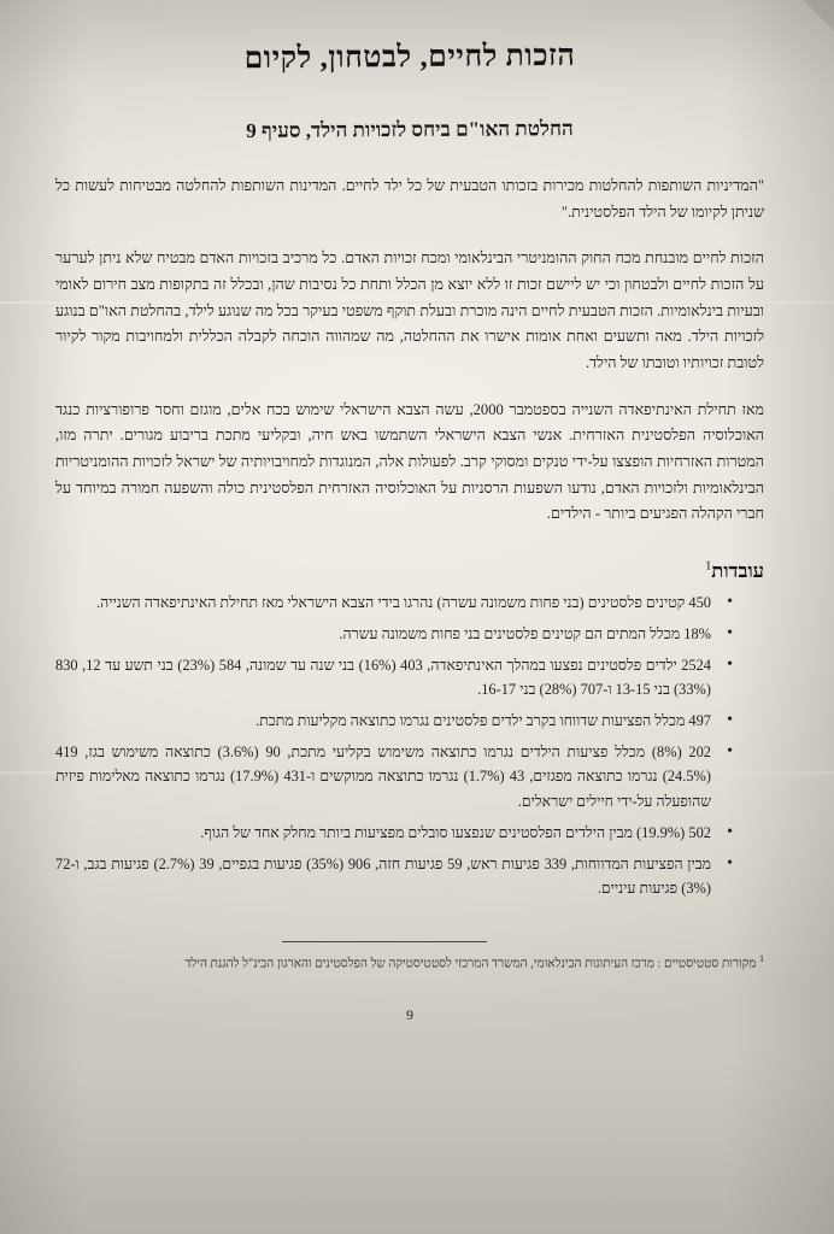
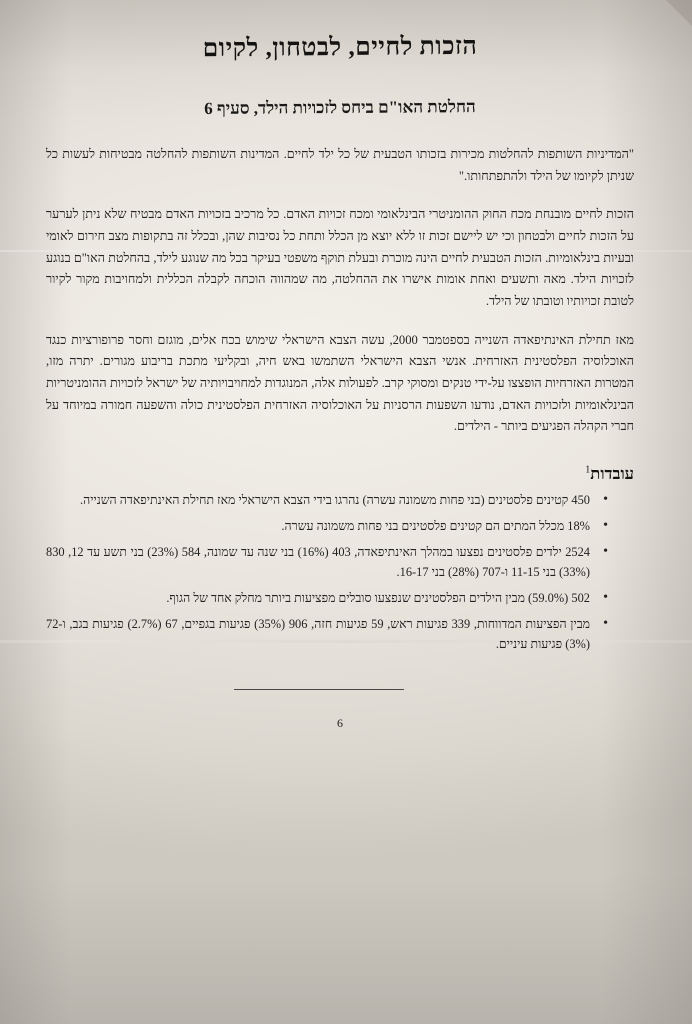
  הזכות לחיים, לבטחון, לקיום
- החלטת האו"ם ביחס לזכויות הילד, סעיף 9
+ החלטת האו"ם ביחס לזכויות הילד, סעיף 6
- "המדיניות השותפות להחלטות מכירות בזכותו הטבעית של כל ילד לחיים. המדינות השותפות להחלטה מבטיחות לעשות כל שניתן לקיומו של הילד הפלסטינית."
+ "המדיניות השותפות להחלטות מכירות בזכותו הטבעית של כל ילד לחיים. המדינות השותפות להחלטה מבטיחות לעשות כל שניתן לקיומו של הילד ולהתפתחותו."
  הזכות לחיים מובנחת מכח החוק ההומניטרי הבינלאומי ומכח זכויות האדם. כל מרכיב בזכויות האדם מבטיח שלא ניתן לערער על הזכות לחיים ולבטחון וכי יש ליישם זכות זו ללא יוצא מן הכלל ותחת כל נסיבות שהן, ובכלל זה בתקופות מצב חירום לאומי ובעיות בינלאומיות. הזכות הטבעית לחיים הינה מוכרת ובעלת תוקף משפטי בעיקר בכל מה שנוגע לילד, בהחלטת האו"ם בנוגע לזכויות הילד. מאה ותשעים ואחת אומות אישרו את ההחלטה, מה שמהווה הוכחה לקבלה הכללית ולמחויבות מקור לקיור לטובת זכויותיו וטובתו של הילד.
  מאז תחילת האינתיפאדה השנייה בספטמבר 2000, עשה הצבא הישראלי שימוש בכח אלים, מוגזם וחסר פרופורציות כנגד האוכלוסיה הפלסטינית האזרחית. אנשי הצבא הישראלי השתמשו באש חיה, ובקליעי מתכת בריבוע מגורים. יתרה מזו, המטרות האזרחיות הופצצו על-ידי טנקים ומסוקי קרב. לפעולות אלה, המנוגדות למחויבויותיה של ישראל לזכויות ההומניטריות הבינלאומיות ולזכויות האדם, נודעו השפעות הרסניות על האוכלוסיה האזרחית הפלסטינית כולה והשפעה חמורה במיוחד על חברי הקהלה הפגיעים ביותר - הילדים.
  עובדות1
  450 קטינים פלסטינים (בני פחות משמונה עשרה) נהרגו בידי הצבא הישראלי מאז תחילת האינתיפאדה השנייה.
  18% מכלל המתים הם קטינים פלסטינים בני פחות משמונה עשרה.
- 2524 ילדים פלסטינים נפצעו במהלך האינתיפאדה, 403 (16%) בני שנה עד שמונה, 584 (23%) בני תשע עד 12, 830 (33%) בני 13-15 ו-707 (28%) בני 16-17.
+ 2524 ילדים פלסטינים נפצעו במהלך האינתיפאדה, 403 (16%) בני שנה עד שמונה, 584 (23%) בני תשע עד 12, 830 (33%) בני 11-15 ו-707 (28%) בני 16-17.
- 497 מכלל הפציעות שדווחו בקרב ילדים פלסטינים נגרמו כתוצאה מקליעות מתכת.
- 202 (8%) מכלל פציעות הילדים נגרמו כתוצאה משימוש בקליעי מתכת, 90 (3.6%) כתוצאה משימוש בגז, 419 (24.5%) נגרמו כתוצאה מפגזים, 43 (1.7%) נגרמו כתוצאה ממוקשים ו-431 (17.9%) נגרמו כתוצאה מאלימות פיזית שהופעלה על-ידי חיילים ישראלים.
- 502 (19.9%) מבין הילדים הפלסטינים שנפצעו סובלים מפציעות ביותר מחלק אחד של הגוף.
+ 502 (59.0%) מבין הילדים הפלסטינים שנפצעו סובלים מפציעות ביותר מחלק אחד של הגוף.
- מבין הפציעות המדווחות, 339 פגיעות ראש, 59 פגיעות חזה, 906 (35%) פגיעות בגפיים, 39 (2.7%) פגיעות בגב, ו-72 (3%) פגיעות עיניים.
+ מבין הפציעות המדווחות, 339 פגיעות ראש, 59 פגיעות חזה, 906 (35%) פגיעות בגפיים, 67 (2.7%) פגיעות בגב, ו-72 (3%) פגיעות עיניים.
- 1 מקורות סטטיסטיים : מרכז העיתונות הבינלאומי, המשרד המרכזי לסטטיסטיקה של הפלסטינים והארגון הבינ"ל להגנת הילד
- 9
+ 6
